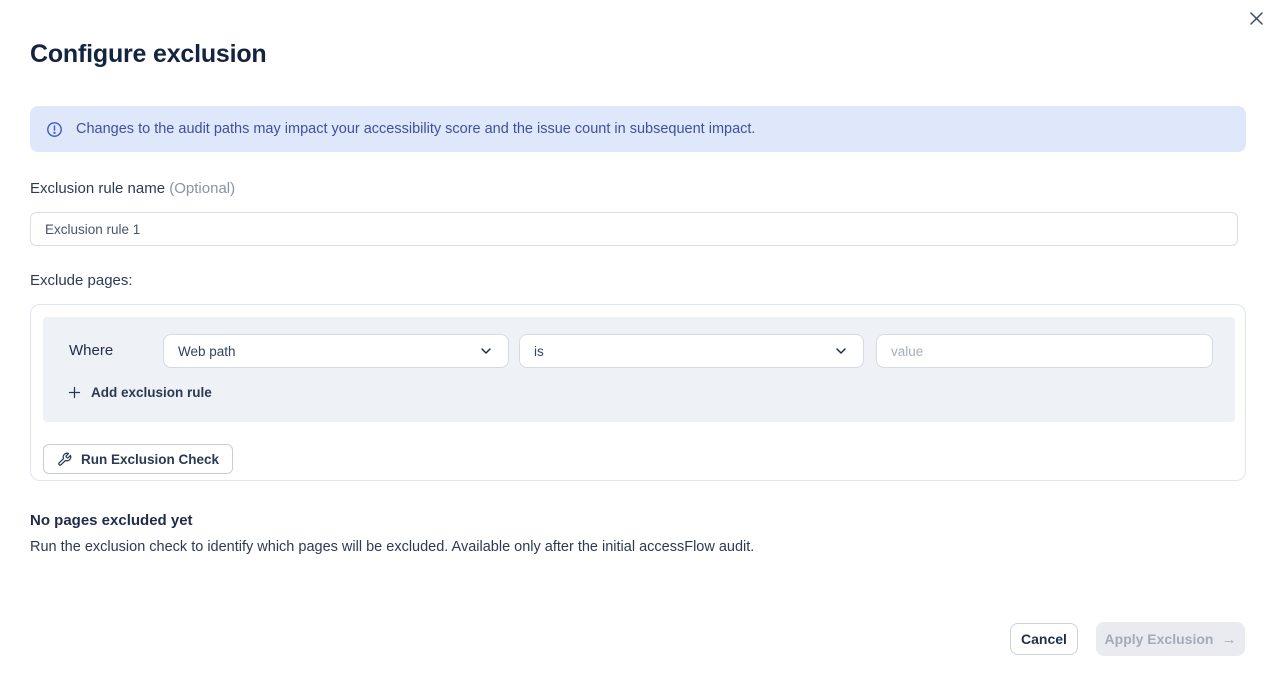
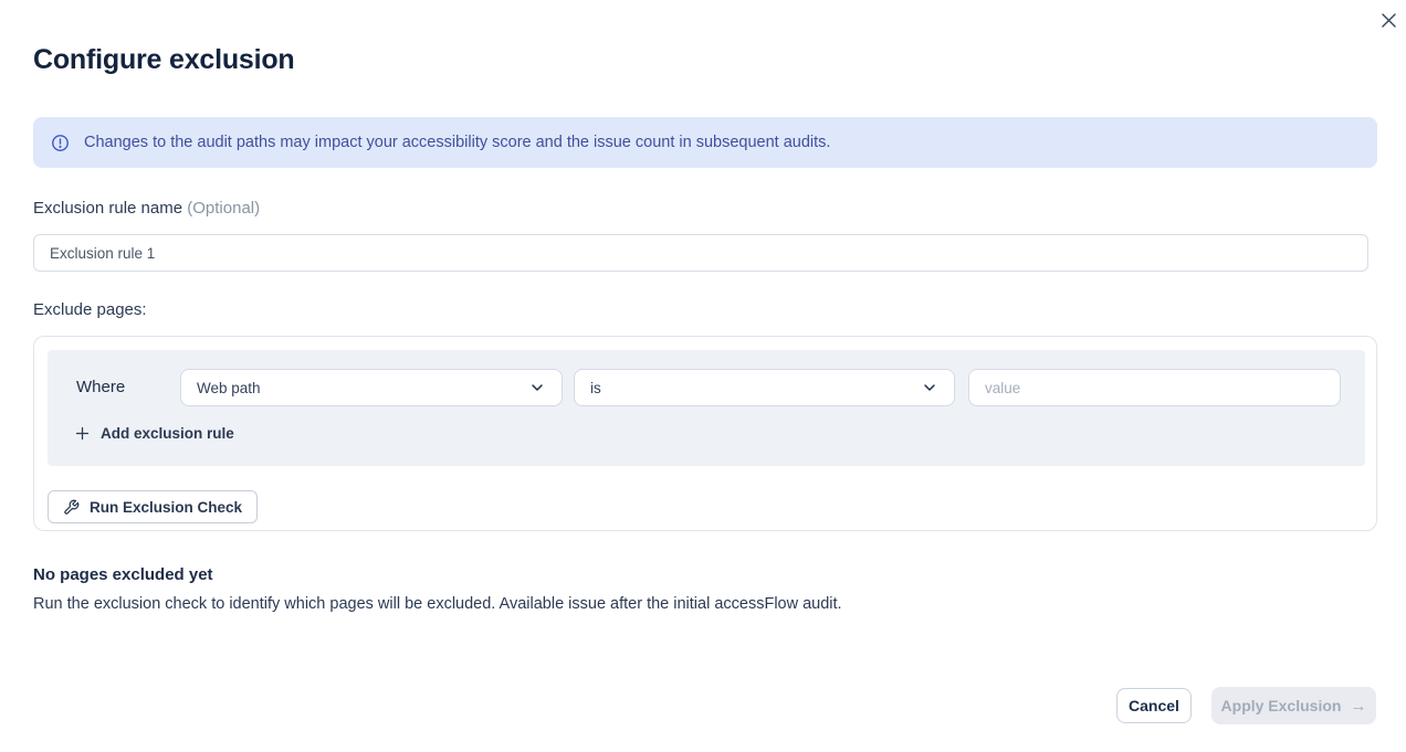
  Configure exclusion
- Changes to the audit paths may impact your accessibility score and the issue count in subsequent impact.
+ Changes to the audit paths may impact your accessibility score and the issue count in subsequent audits.
  Exclusion rule name (Optional)
  Exclusion rule 1
  Exclude pages:
  Where
  Web path
  is
  value
  Add exclusion rule
  Run Exclusion Check
  No pages excluded yet
- Run the exclusion check to identify which pages will be excluded. Available only after the initial accessFlow audit.
+ Run the exclusion check to identify which pages will be excluded. Available issue after the initial accessFlow audit.
  Cancel
  Apply Exclusion
  →
